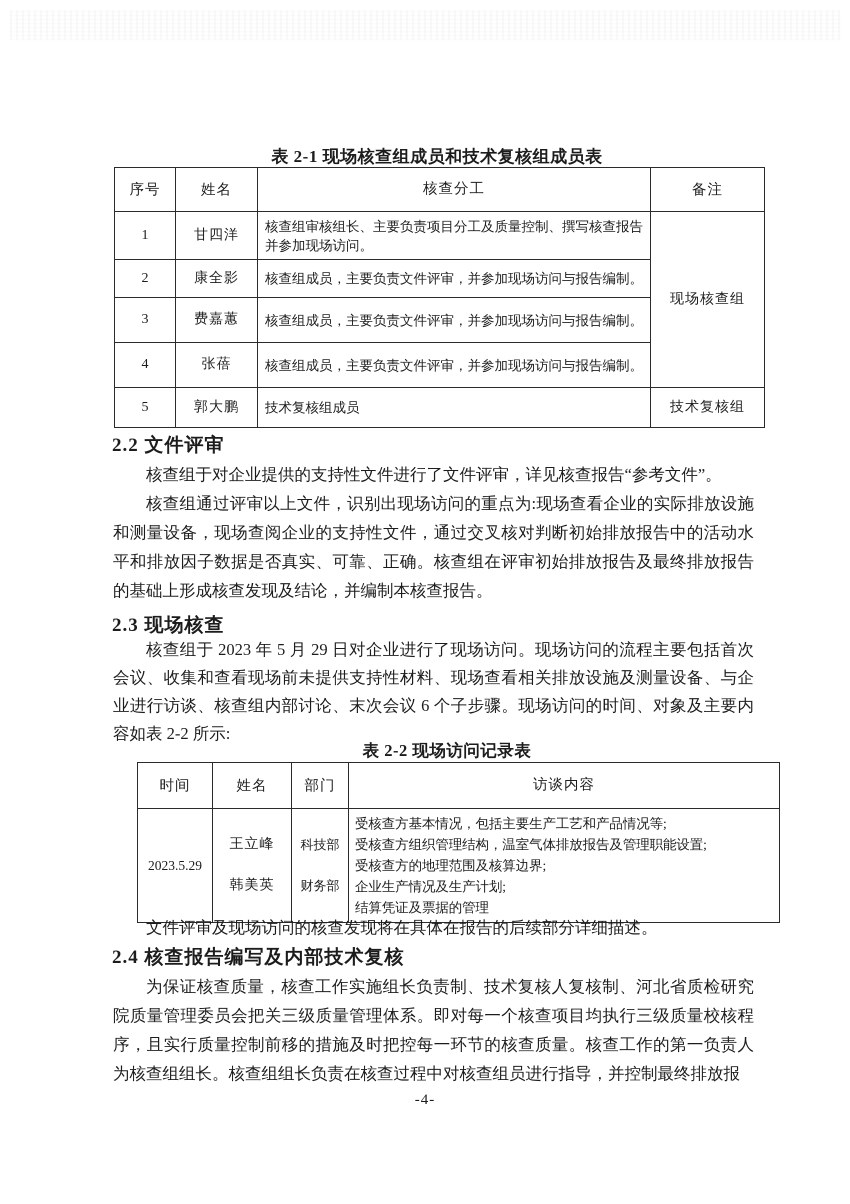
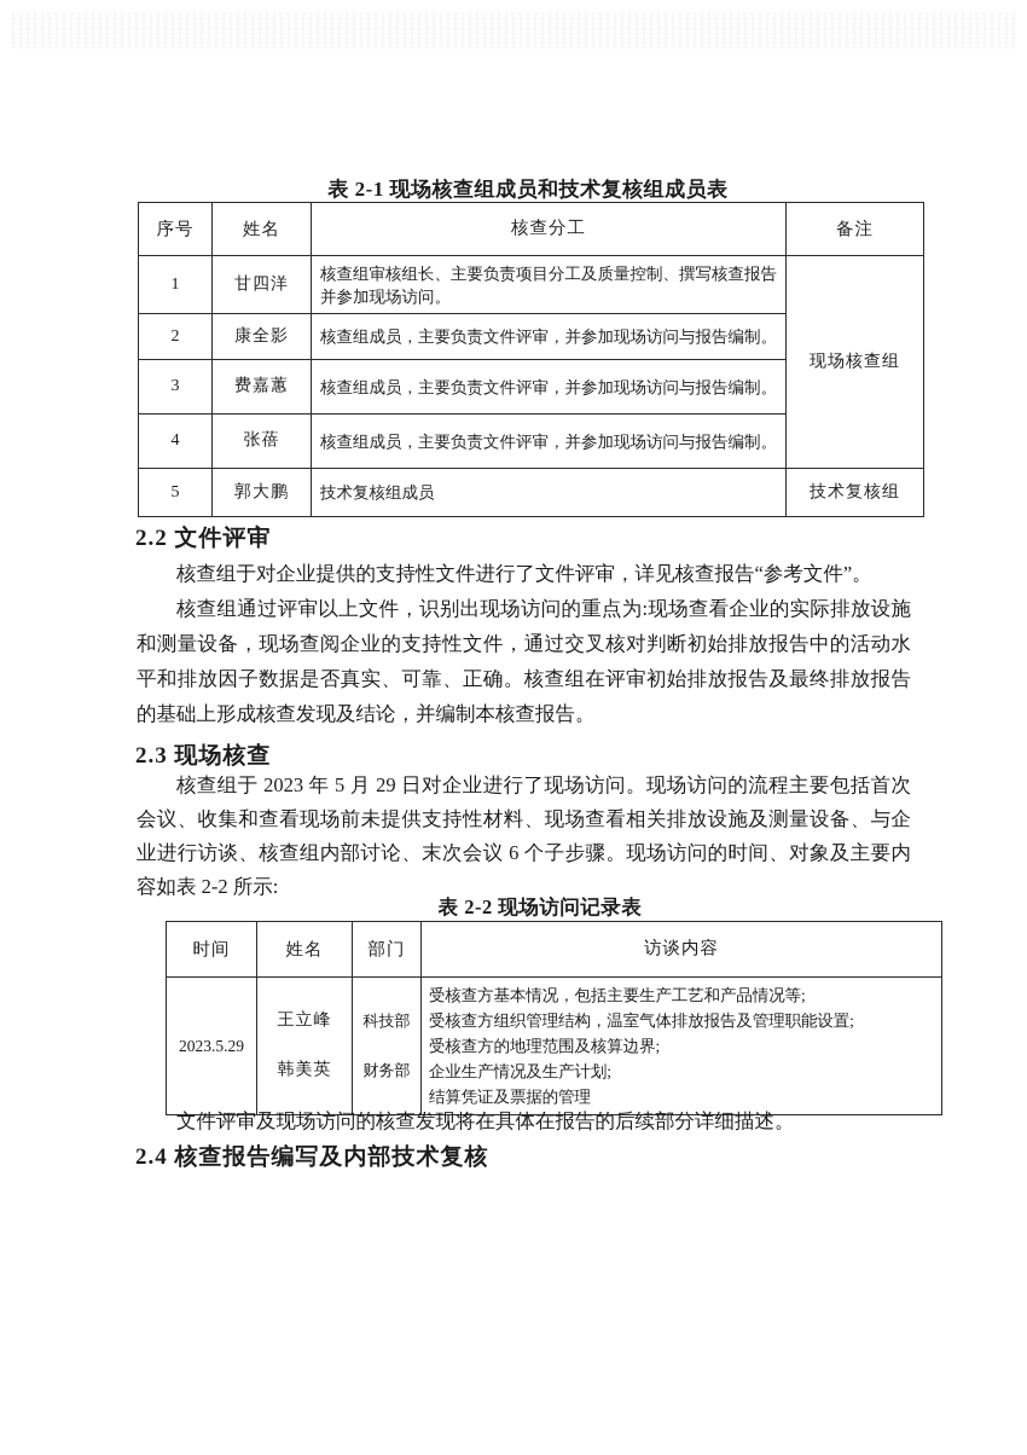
  表 2-1 现场核查组成员和技术复核组成员表
  序号	姓名	核查分工	备注
  1	甘四洋	核查组审核组长、主要负责项目分工及质量控制、撰写核查报告并参加现场访问。	现场核查组
  2	康全影	核查组成员，主要负责文件评审，并参加现场访问与报告编制。
  3	费嘉蕙	核查组成员，主要负责文件评审，并参加现场访问与报告编制。
  4	张蓓	核查组成员，主要负责文件评审，并参加现场访问与报告编制。
  5	郭大鹏	技术复核组成员	技术复核组
  2.2 文件评审
  核查组于对企业提供的支持性文件进行了文件评审，详见核查报告“参考文件”。
  核查组通过评审以上文件，识别出现场访问的重点为:现场查看企业的实际排放设施和测量设备，现场查阅企业的支持性文件，通过交叉核对判断初始排放报告中的活动水平和排放因子数据是否真实、可靠、正确。核查组在评审初始排放报告及最终排放报告的基础上形成核查发现及结论，并编制本核查报告。
  2.3 现场核查
  核查组于 2023 年 5 月 29 日对企业进行了现场访问。现场访问的流程主要包括首次会议、收集和查看现场前未提供支持性材料、现场查看相关排放设施及测量设备、与企业进行访谈、核查组内部讨论、末次会议 6 个子步骤。现场访问的时间、对象及主要内容如表 2-2 所示:
  表 2-2 现场访问记录表
  时间	姓名	部门	访谈内容
  2023.5.29	王立峰 韩美英	科技部 财务部	受核查方基本情况，包括主要生产工艺和产品情况等; 受核查方组织管理结构，温室气体排放报告及管理职能设置; 受核查方的地理范围及核算边界; 企业生产情况及生产计划; 结算凭证及票据的管理
  文件评审及现场访问的核查发现将在具体在报告的后续部分详细描述。
  2.4 核查报告编写及内部技术复核
- 为保证核查质量，核查工作实施组长负责制、技术复核人复核制、河北省质检研究院质量管理委员会把关三级质量管理体系。即对每一个核查项目均执行三级质量校核程序，且实行质量控制前移的措施及时把控每一环节的核查质量。核查工作的第一负责人为核查组组长。核查组组长负责在核查过程中对核查组员进行指导，并控制最终排放报
- -4-
